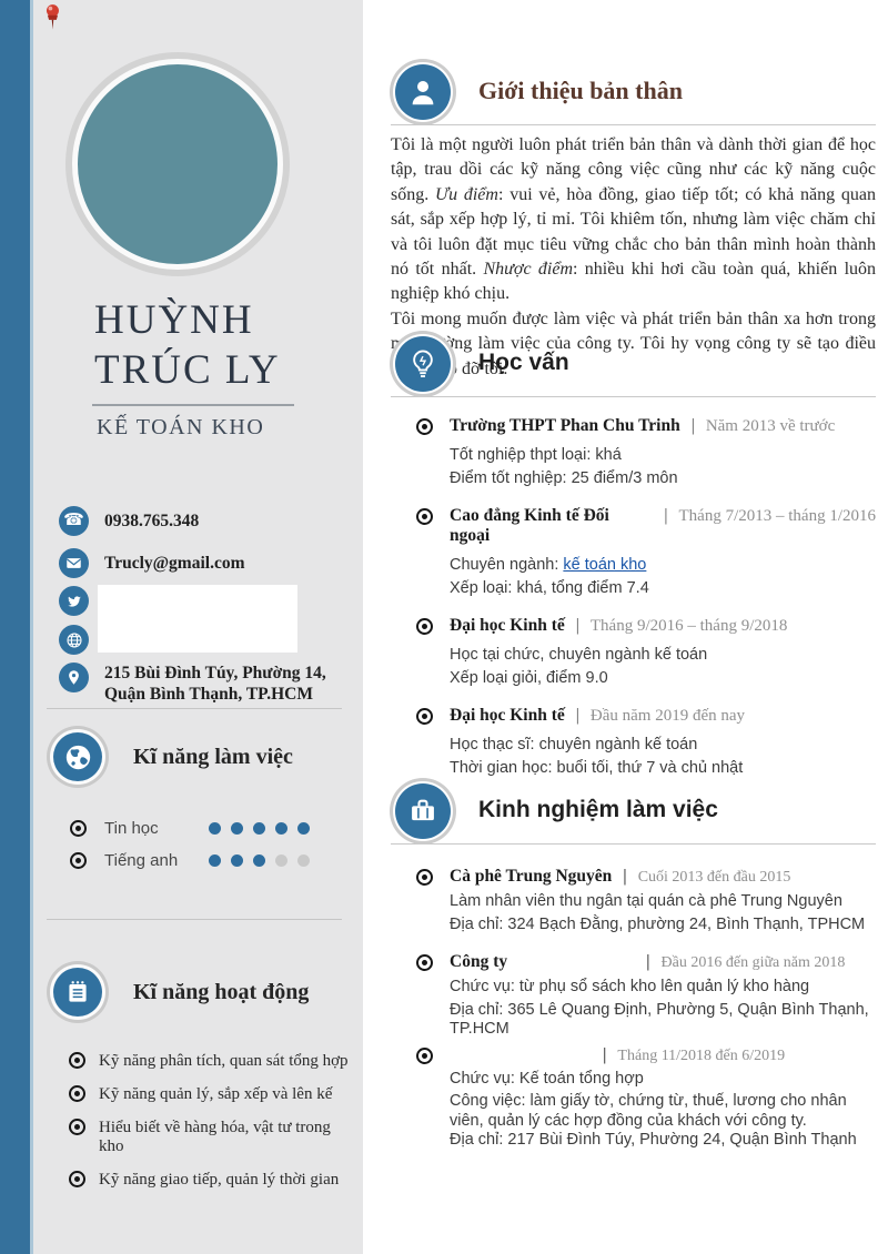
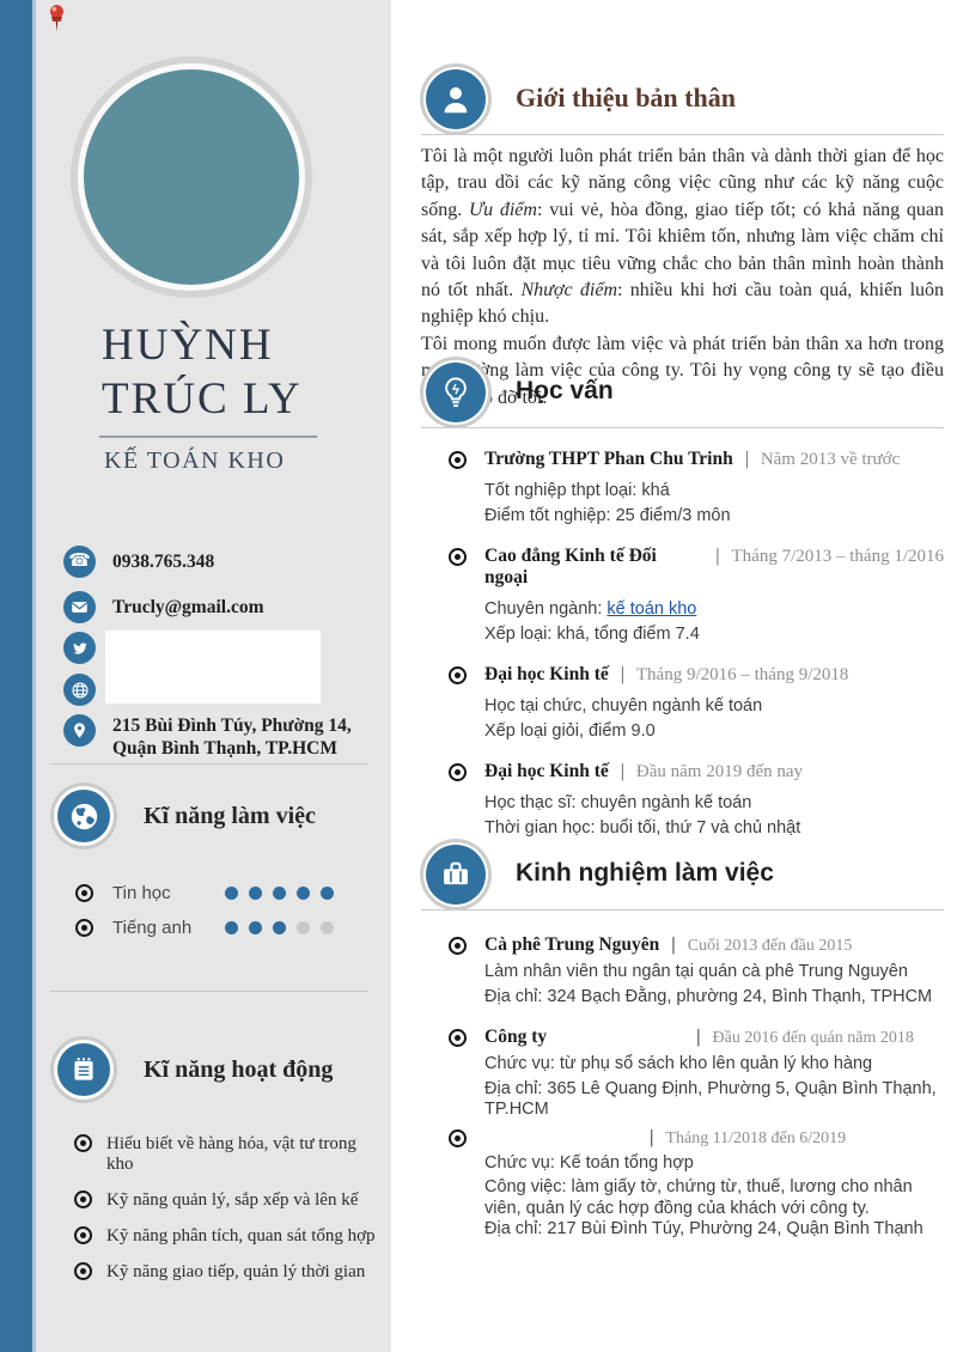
  HUỲNH
  TRÚC LY
  KẾ TOÁN KHO
  ☎
  0938.765.348
  Trucly@gmail.com
  215 Bùi Đình Túy, Phường 14, Quận Bình Thạnh, TP.HCM
  Kĩ năng làm việc
  Tin học
  Tiếng anh
  Kĩ năng hoạt động
- Kỹ năng phân tích, quan sát tổng hợp
+ Hiểu biết về hàng hóa, vật tư trong kho
  Kỹ năng quản lý, sắp xếp và lên kế
- Hiểu biết về hàng hóa, vật tư trong kho
+ Kỹ năng phân tích, quan sát tổng hợp
  Kỹ năng giao tiếp, quản lý thời gian
  Giới thiệu bản thân
  Tôi là một người luôn phát triển bản thân và dành thời gian để học tập, trau dồi các kỹ năng công việc cũng như các kỹ năng cuộc sống. Ưu điểm: vui vẻ, hòa đồng, giao tiếp tốt; có khả năng quan sát, sắp xếp hợp lý, tỉ mỉ. Tôi khiêm tốn, nhưng làm việc chăm chỉ và tôi luôn đặt mục tiêu vững chắc cho bản thân mình hoàn thành nó tốt nhất. Nhược điểm: nhiều khi hơi cầu toàn quá, khiến luôn nghiệp khó chịu.
  Tôi mong muốn được làm việc và phát triển bản thân xa hơn trong mờng làm việc của công ty. Tôi hy vọng công ty sẽ tạo điều p đỡ tôi.
  Học vấn
  Trường THPT Phan Chu Trinh
  |
  Năm 2013 về trước
  Tốt nghiệp thpt loại: khá
  Điểm tốt nghiệp: 25 điểm/3 môn
  Cao đẳng Kinh tế Đối ngoại
  |
  Tháng 7/2013 – tháng 1/2016
  Chuyên ngành: kế toán kho
  Xếp loại: khá, tổng điểm 7.4
  Đại học Kinh tế
  |
  Tháng 9/2016 – tháng 9/2018
  Học tại chức, chuyên ngành kế toán
  Xếp loại giỏi, điểm 9.0
  Đại học Kinh tế
  |
  Đầu năm 2019 đến nay
  Học thạc sĩ: chuyên ngành kế toán
  Thời gian học: buổi tối, thứ 7 và chủ nhật
  Kinh nghiệm làm việc
  Cà phê Trung Nguyên
  |
  Cuối 2013 đến đầu 2015
  Làm nhân viên thu ngân tại quán cà phê Trung Nguyên
  Địa chỉ: 324 Bạch Đằng, phường 24, Bình Thạnh, TPHCM
  Công ty
  |
- Đầu 2016 đến giữa năm 2018
+ Đầu 2016 đến quán năm 2018
  Chức vụ: từ phụ sổ sách kho lên quản lý kho hàng
  Địa chỉ: 365 Lê Quang Định, Phường 5, Quận Bình Thạnh, TP.HCM
  |
  Tháng 11/2018 đến 6/2019
  Chức vụ: Kế toán tổng hợp
  Công việc: làm giấy tờ, chứng từ, thuế, lương cho nhân viên, quản lý các hợp đồng của khách với công ty.
  Địa chỉ: 217 Bùi Đình Túy, Phường 24, Quận Bình Thạnh
